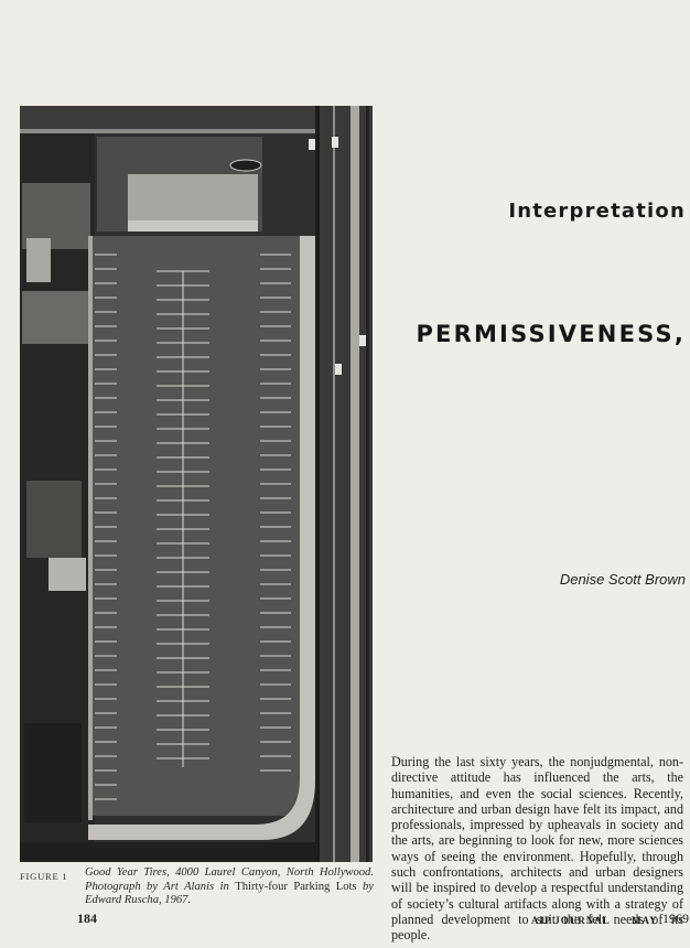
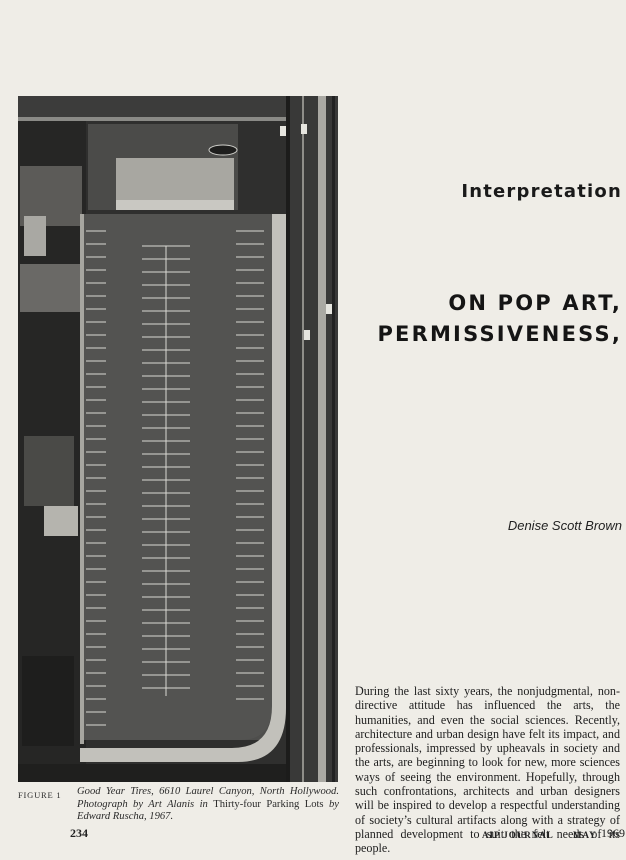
  Interpretation
+ ON POP ART,
  PERMISSIVENESS,
  Denise Scott Brown
  During the last sixty years, the nonjudgmental, non­directive attitude has influenced the arts, the humanities, and even the social sciences. Recently, architecture and urban design have felt its impact, and professionals, im­pressed by upheavals in society and the arts, are begin­ning to look for new, more sciences ways of seeing the environment. Hopefully, through such confrontations, architects and urban designers will be inspired to de­velop a respectful understanding of society’s cultural artifacts along with a strategy of planned development to suit the felt needs of its people.
  FIGURE 1
- Good Year Tires, 4000 Laurel Canyon, North Hollywood. Photograph by Art Alanis in Thirty-four Parking Lots by Edward Ruscha, 1967.
+ Good Year Tires, 6610 Laurel Canyon, North Hollywood. Photograph by Art Alanis in Thirty-four Parking Lots by Edward Ruscha, 1967.
- 184
+ 234
  AIP JOURNAL
  MAY
  1969
